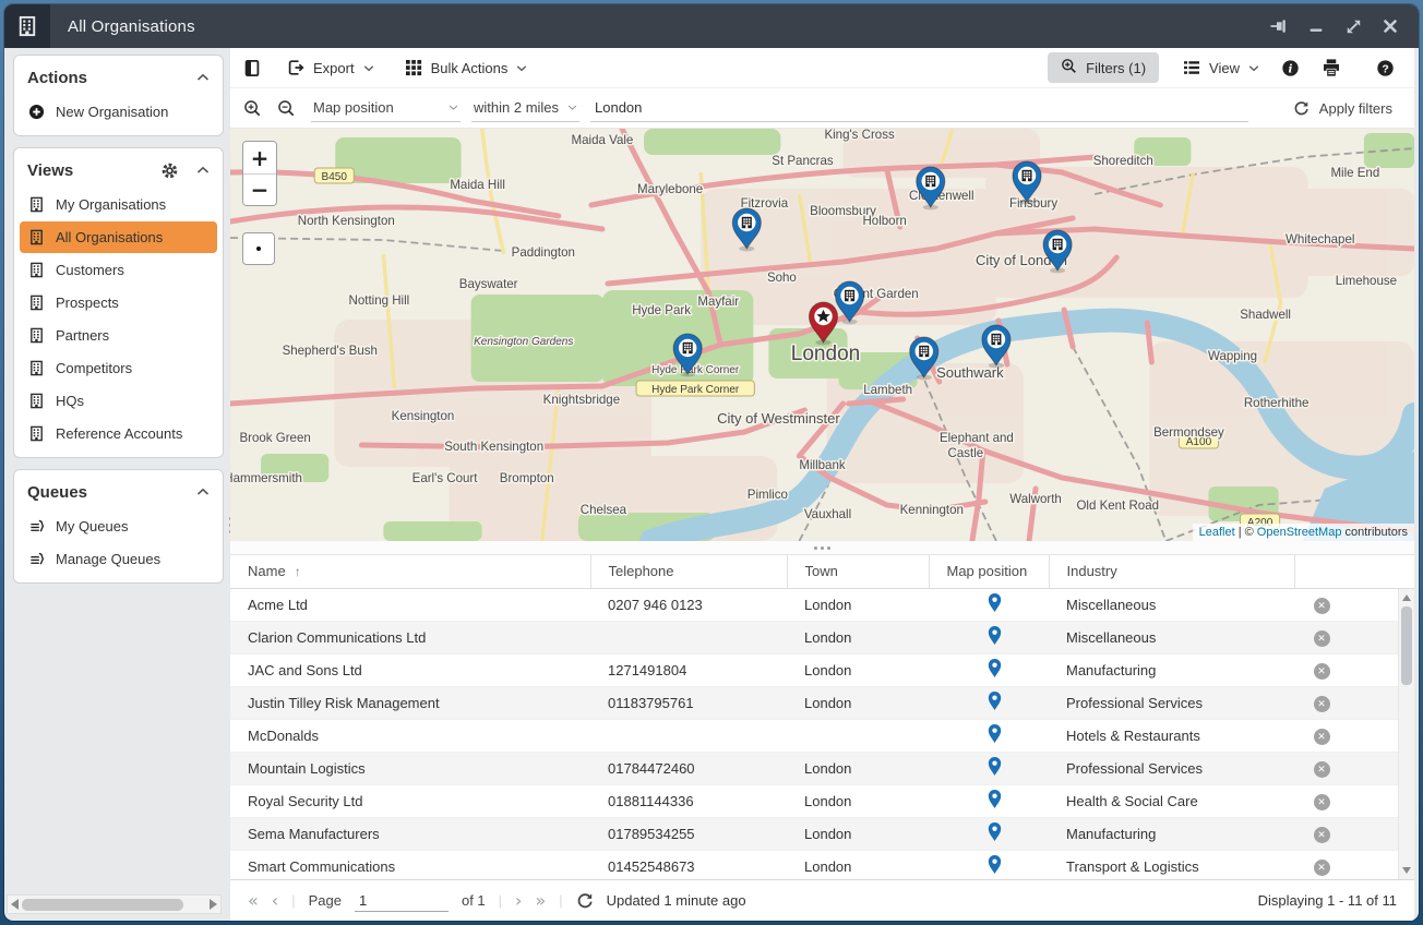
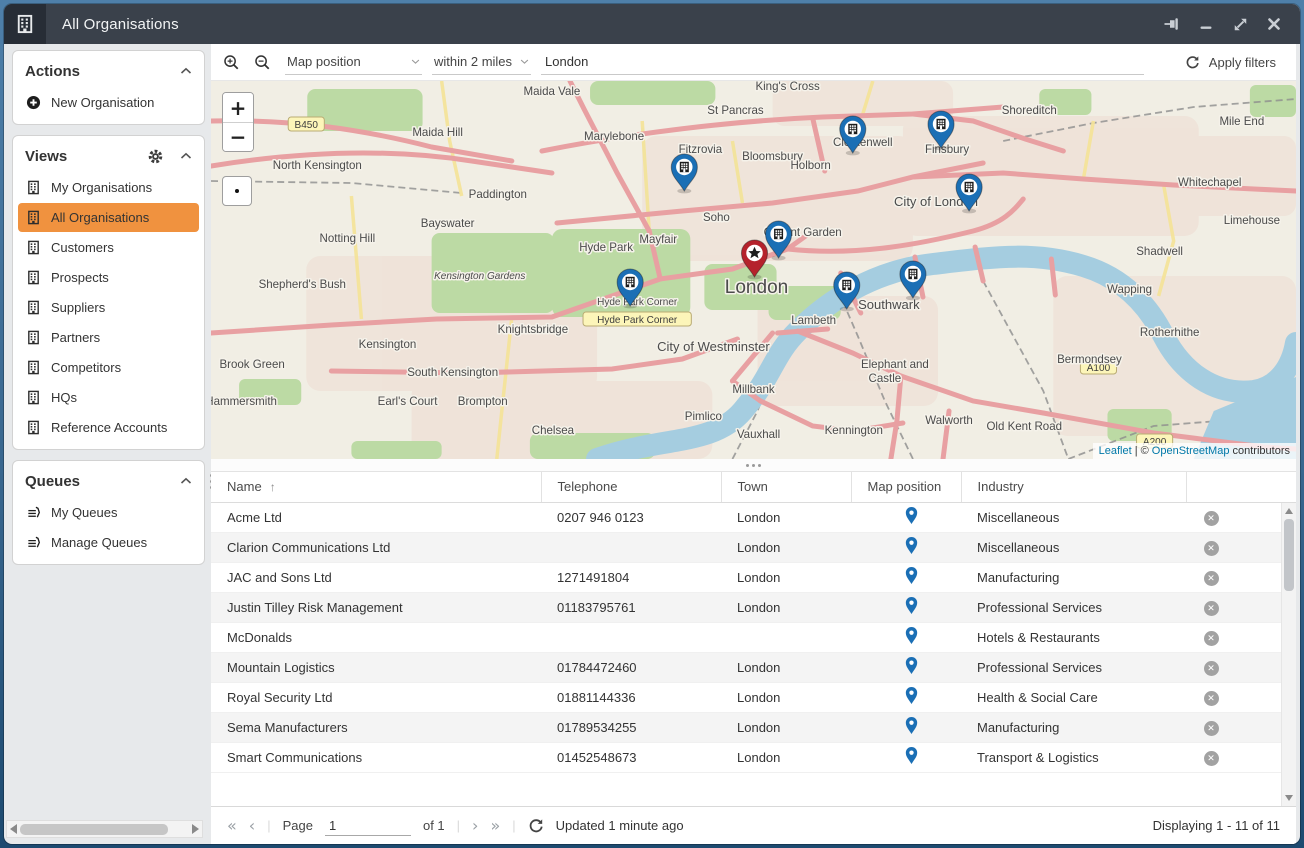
  All Organisations
  Actions
  New Organisation
  Views
  My Organisations
  All Organisations
  Customers
  Prospects
+ Suppliers
  Partners
  Competitors
  HQs
  Reference Accounts
  Queues
  My Queues
  Manage Queues
- Export
- Bulk Actions
- Filters (1)
- View
- i
- ?
  Map position
  within 2 miles
  London
  Apply filters
  B450
  Hyde Park Corner
  A100
  A200
  Maida Vale
  Maida Hill
  King's Cross
  St Pancras
  Shoreditch
  Mile End
  Marylebone
  Fitzrovia
  Bloomsbury
  Holborn
  Clenwell
  Finsbury
  Whitechapel
  City of Lond
  North Kensington
  Paddington
  Bayswater
  Notting Hill
  Soho
  Mayfair
  Limehouse
  Shadwell
  Wapping
  Hyde Park
  Kensington Gardens
  Hyde Prk Corner
  Knightsbridge
  Shepherd's Bush
  Kensington
  South Kensington
  Brook Green
  Earl's Court
  Brompton
  ammersmith
  Chelsea
  Pimlico
  Vauxhall
  City of Westminster
  Millbank
  Lambeth
  Southwark
  Elephant and
  Castle
  Walworth
  Kennington
  Old Kent Road
  Bermondsey
  Rotherhithe
  London
  +
  −
  Leaflet | © OpenStreetMap contributors
  Name ↑	Telephone	Town	Map position	Industry
  Acme Ltd	0207 946 0123	London		Miscellaneous	✕
  Clarion Communications Ltd		London		Miscellaneous	✕
  JAC and Sons Ltd	1271491804	London		Manufacturing	✕
  Justin Tilley Risk Management	01183795761	London		Professional Services	✕
  McDonalds				Hotels & Restaurants	✕
  Mountain Logistics	01784472460	London		Professional Services	✕
  Royal Security Ltd	01881144336	London		Health & Social Care	✕
  Sema Manufacturers	01789534255	London		Manufacturing	✕
  Smart Communications	01452548673	London		Transport & Logistics	✕
  «
  ‹
  Page
  1
  of 1
  |
  ›
  »
  Updated 1 minute ago
  Displaying 1 - 11 of 11
